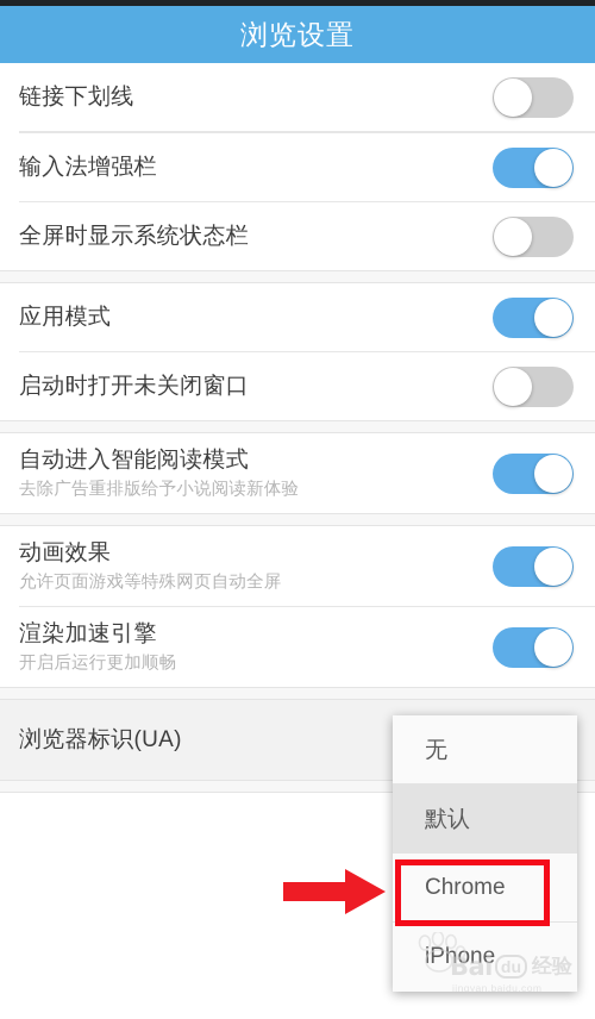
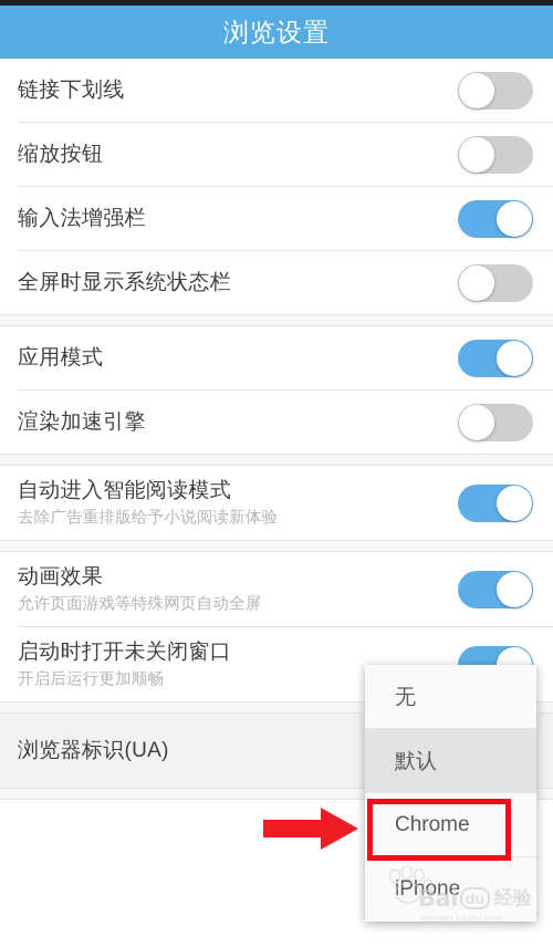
  浏览设置
  链接下划线
+ 缩放按钮
  输入法增强栏
  全屏时显示系统状态栏
  应用模式
- 启动时打开未关闭窗口
+ 渲染加速引擎
  自动进入智能阅读模式
  去除广告重排版给予小说阅读新体验
  动画效果
  允许页面游戏等特殊网页自动全屏
- 渲染加速引擎
+ 启动时打开未关闭窗口
  开启后运行更加顺畅
  浏览器标识(UA)
  无
  默认
  Chrome
  iPhone
  Bai
  du
  经验
  jingyan.baidu.com
